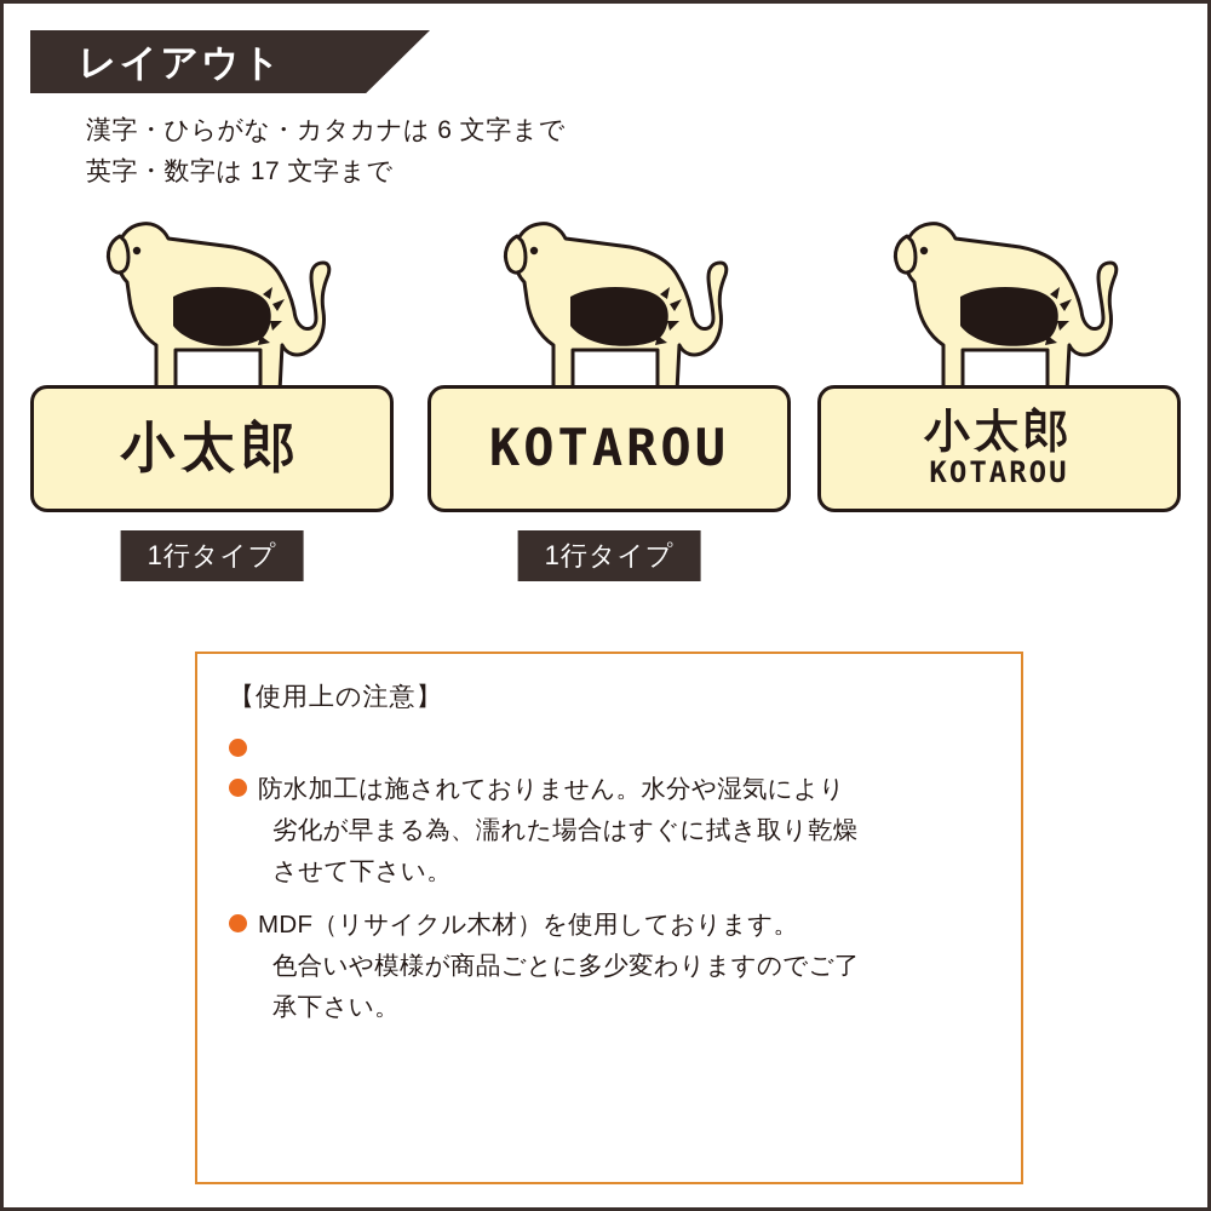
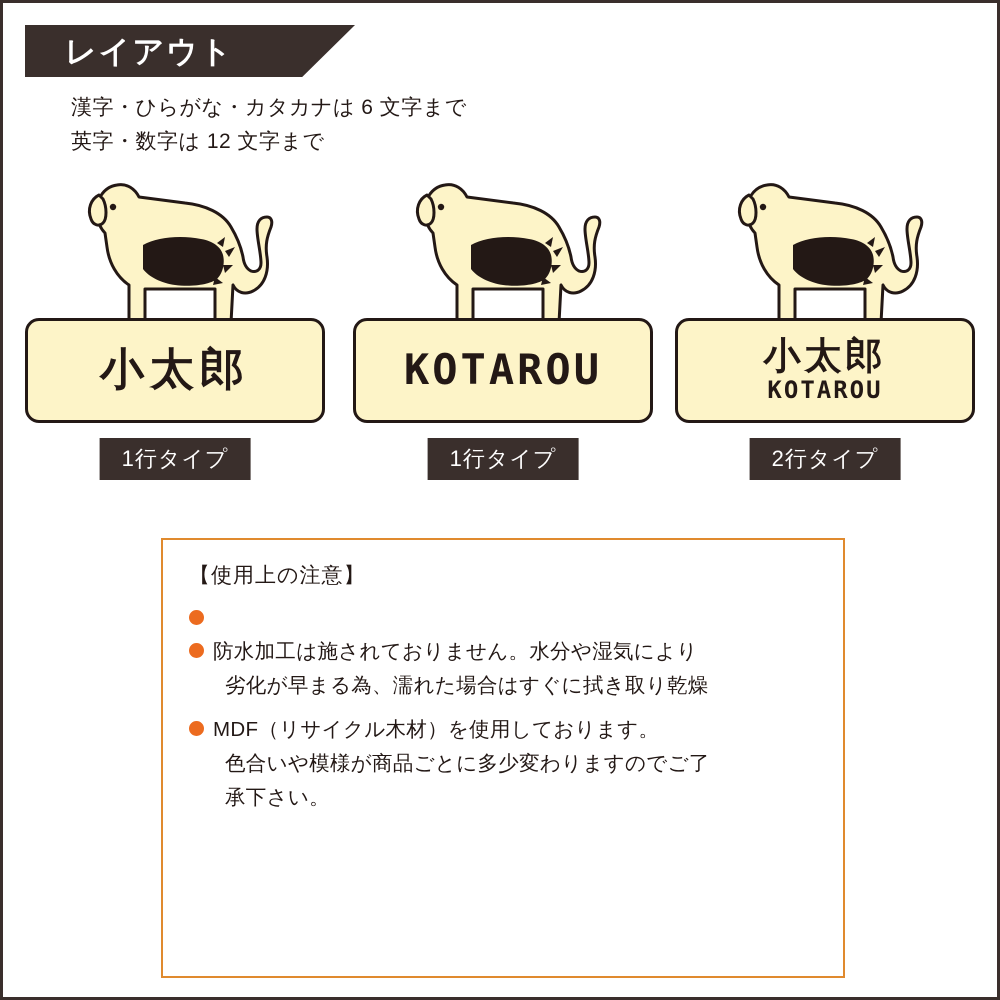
  レイアウト
  漢字・ひらがな・カタカナは 6 文字まで
- 英字・数字は 17 文字まで
+ 英字・数字は 12 文字まで
  小太郎
  1行タイプ
  KOTAROU
  1行タイプ
  小太郎
  KOTAROU
+ 2行タイプ
  【使用上の注意】
  防水加工は施されておりません。水分や湿気により
  劣化が早まる為、濡れた場合はすぐに拭き取り乾燥
- させて下さい。
  MDF（リサイクル木材）を使用しております。
  色合いや模様が商品ごとに多少変わりますのでご了
  承下さい。
